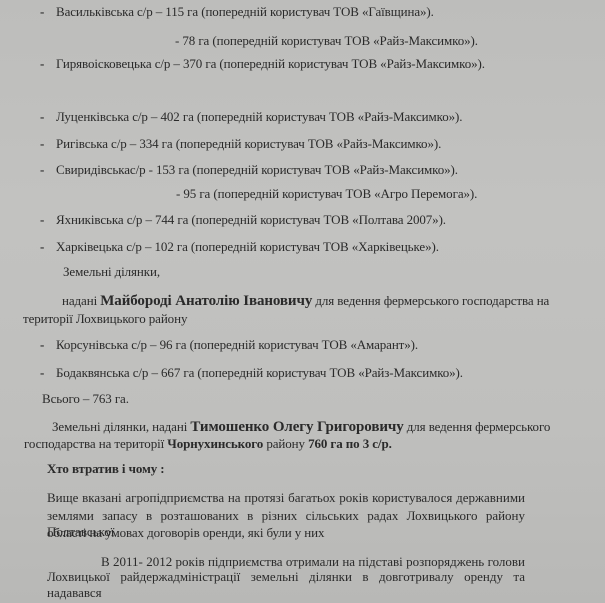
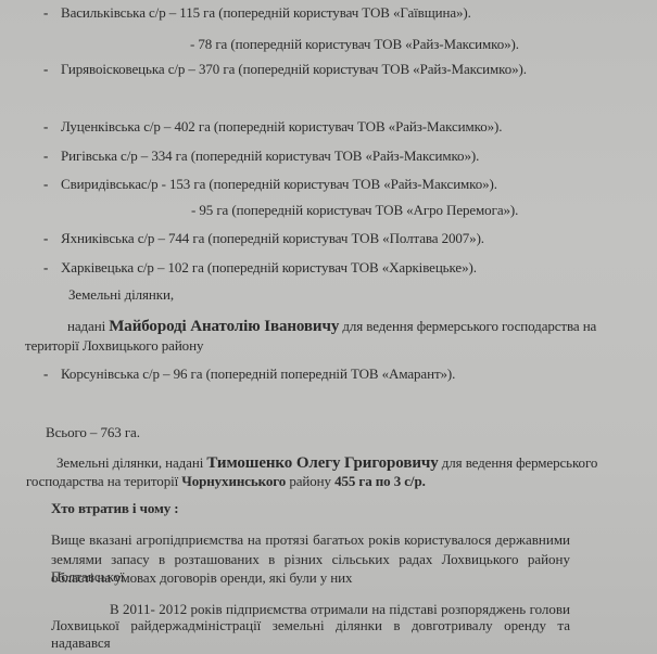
  - Васильківська с/р – 115 га (попередній користувач ТОВ «Гаївщина»).
  - 78 га (попередній користувач ТОВ «Райз-Максимко»).
  - Гирявоісковецька с/р – 370 га (попередній користувач ТОВ «Райз-Максимко»).
  - Луценківська с/р – 402 га (попередній користувач ТОВ «Райз-Максимко»).
  - Ригівська с/р – 334 га (попередній користувач ТОВ «Райз-Максимко»).
  - Свиридівськас/р - 153 га (попередній користувач ТОВ «Райз-Максимко»).
  - 95 га (попередній користувач ТОВ «Агро Перемога»).
  - Яхниківська с/р – 744 га (попередній користувач ТОВ «Полтава 2007»).
  - Харківецька с/р – 102 га (попередній користувач ТОВ «Харківецьке»).
  Земельні ділянки,
  надані Майбороді Анатолію Івановичу для ведення фермерського господарства на
  території Лохвицького району
- - Корсунівська с/р – 96 га (попередній користувач ТОВ «Амарант»).
+ - Корсунівська с/р – 96 га (попередній попередній ТОВ «Амарант»).
- - Бодаквянська с/р – 667 га (попередній користувач ТОВ «Райз-Максимко»).
  Всього – 763 га.
  Земельні ділянки, надані Тимошенко Олегу Григоровичу для ведення фермерського
- господарства на території Чорнухинського району 760 га по 3 с/р.
+ господарства на території Чорнухинського району 455 га по 3 с/р.
  Хто втратив і чому :
  Вище вказані агропідприємства на протязі багатьох років користувалося державними
  землями запасу в розташованих в різних сільських радах Лохвицького району Полтавської
  області на умовах договорів оренди, які були у них
  В 2011- 2012 років підприємства отримали на підставі розпоряджень голови
  Лохвицької райдержадміністрації земельні ділянки в довготривалу оренду та надавався
